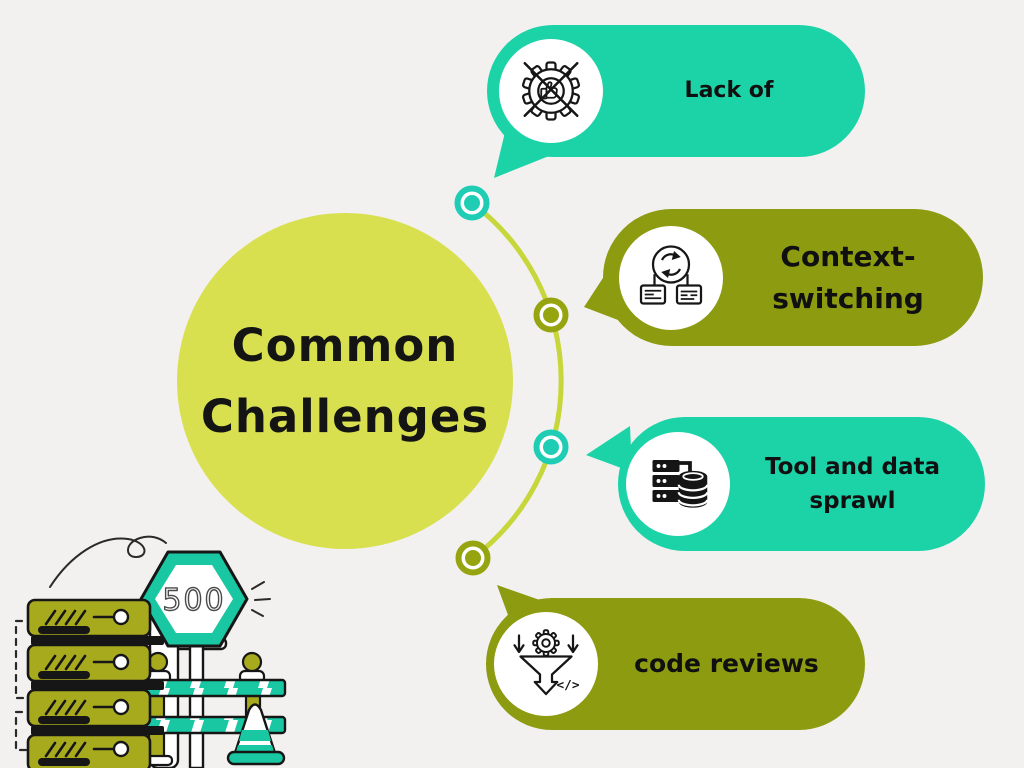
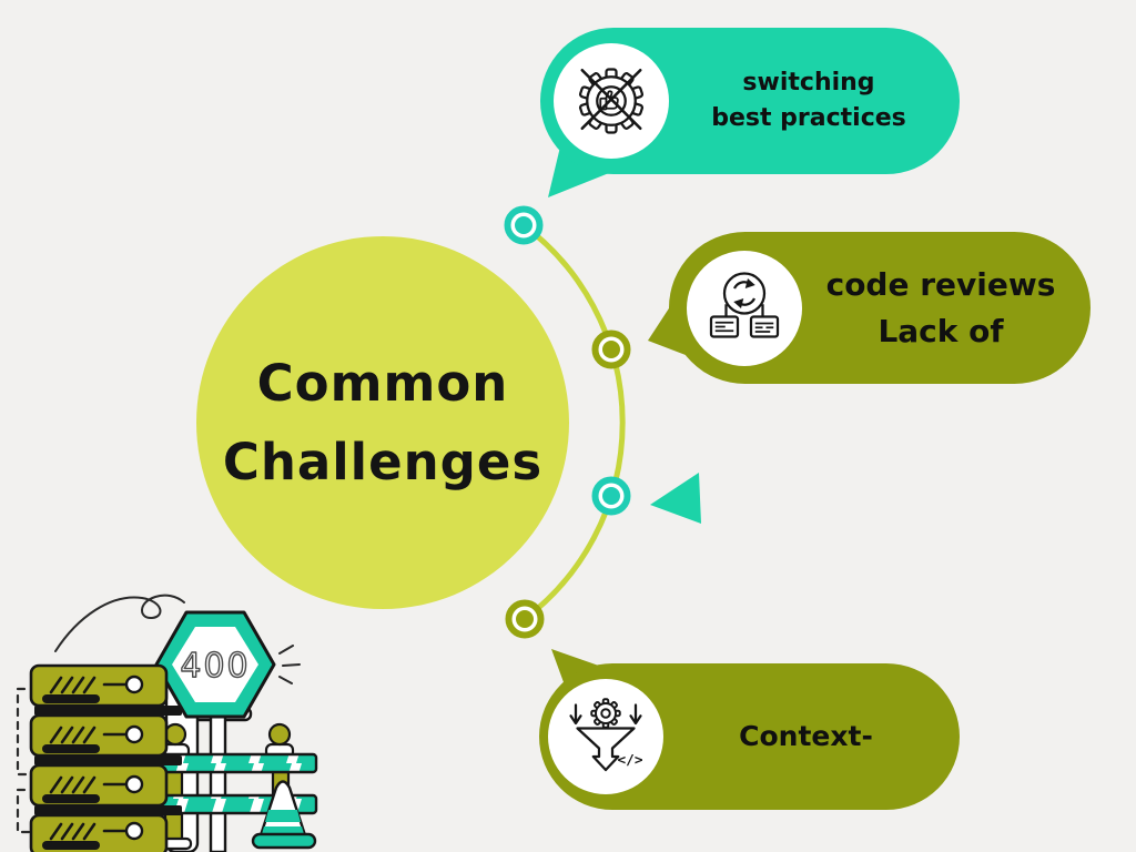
- 500
+ 400
  Common
  Challenges
- Lack of
+ switching
+ best practices
- Context-
+ code reviews
- switching
+ Lack of
- Tool and data
- sprawl
  </>
- code reviews
+ Context-
